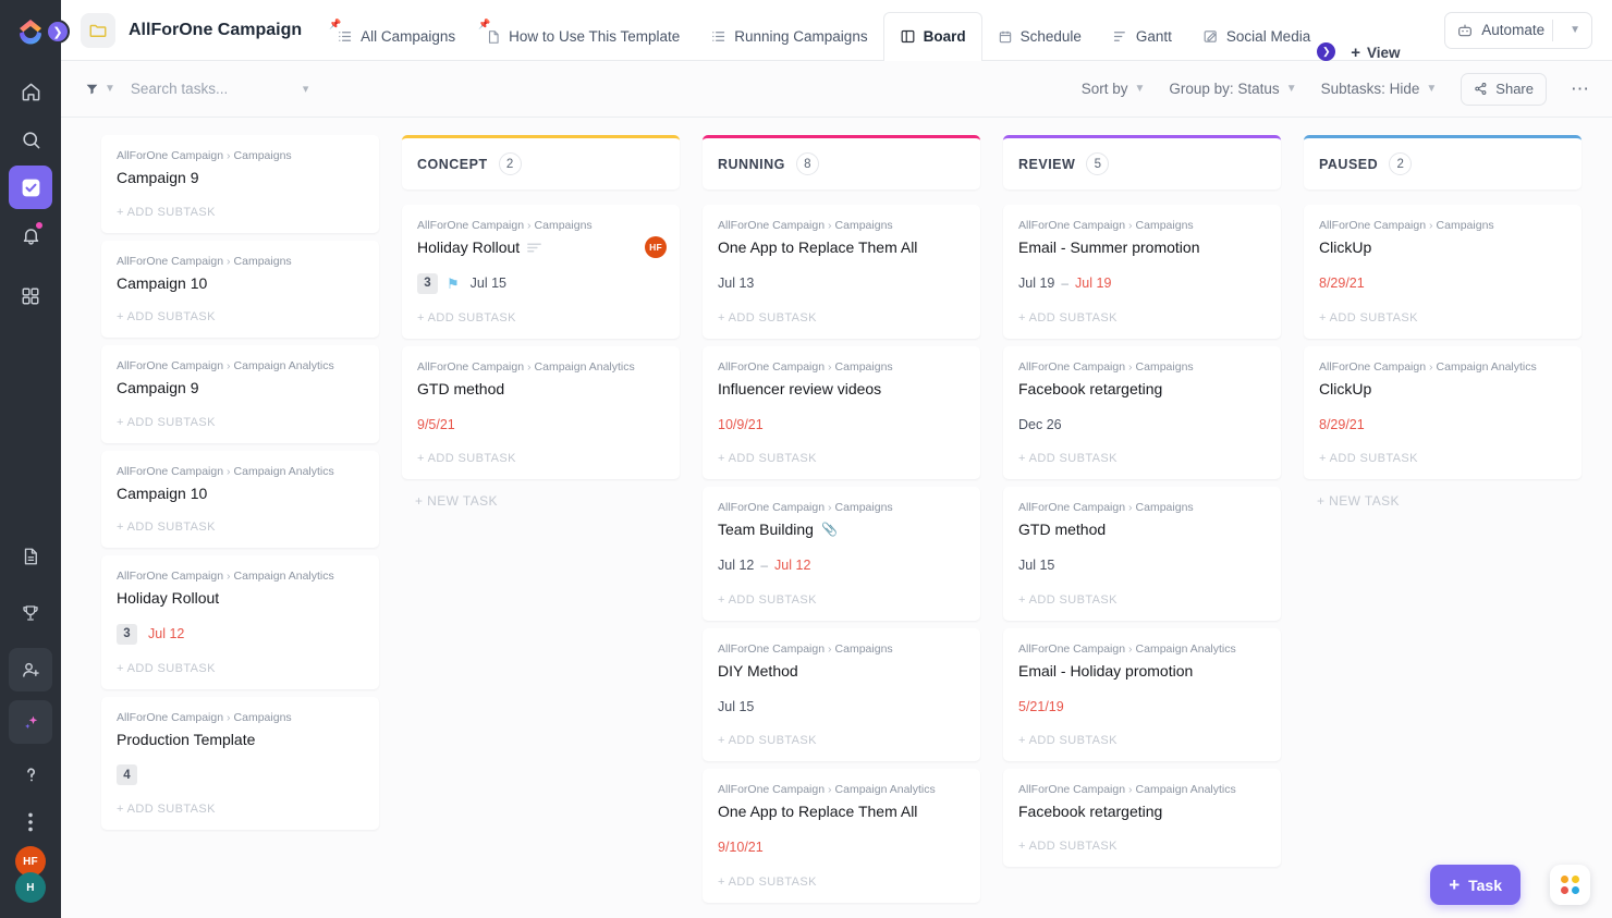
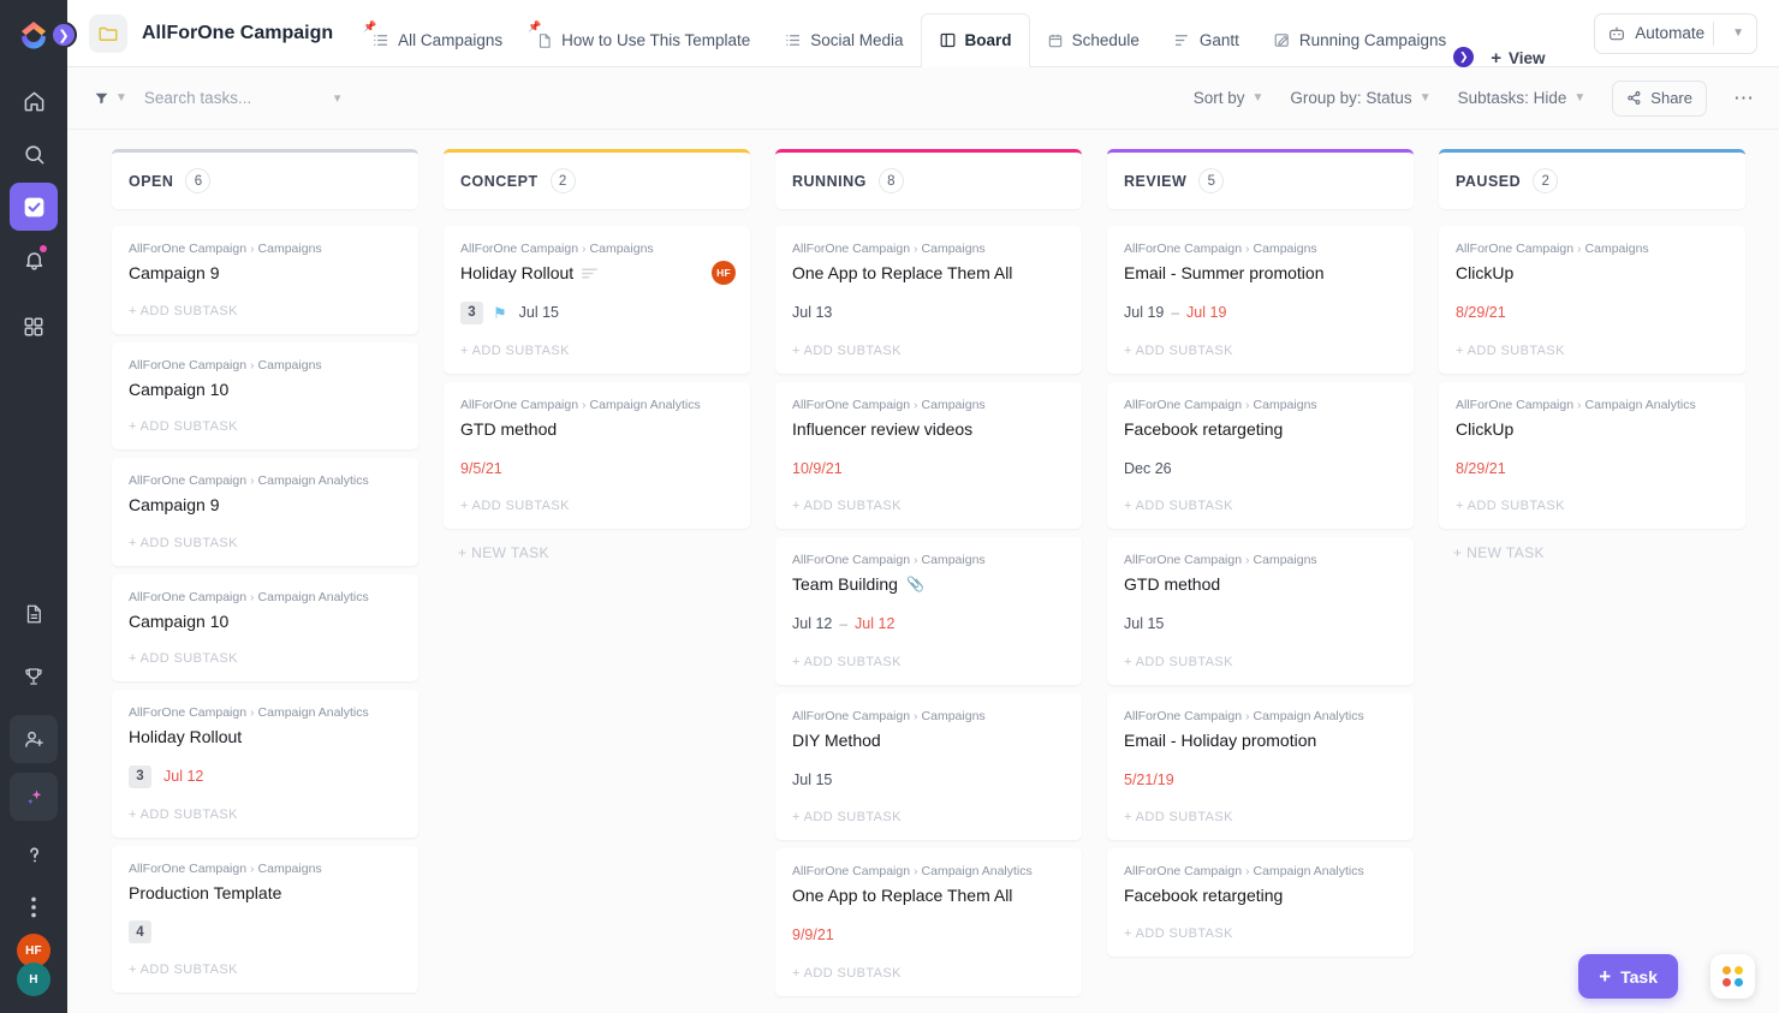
  ❯
  HF
  H
  AllForOne Campaign
  📌
  All Campaigns
  📌
  How to Use This Template
- Running Campaigns
+ Social Media
  Board
  Schedule
  Gantt
- Social Media
+ Running Campaigns
  ❯
  +
  View
  Automate
  ▼
  ▼
  Search tasks...
  ▾
  Sort by
  ▼
  Group by: Status
  ▼
  Subtasks: Hide
  ▼
  Share
  ⋯
+ OPEN
+ 6
  AllForOne Campaign › Campaigns
  Campaign 9
  + ADD SUBTASK
  AllForOne Campaign › Campaigns
  Campaign 10
  + ADD SUBTASK
  AllForOne Campaign › Campaign Analytics
  Campaign 9
  + ADD SUBTASK
  AllForOne Campaign › Campaign Analytics
  Campaign 10
  + ADD SUBTASK
  AllForOne Campaign › Campaign Analytics
  Holiday Rollout
  3
  Jul 12
  + ADD SUBTASK
  AllForOne Campaign › Campaigns
  Production Template
  4
  + ADD SUBTASK
  CONCEPT
  2
  AllForOne Campaign › Campaigns
  Holiday Rollout
  HF
  3
  ⚑
  Jul 15
  + ADD SUBTASK
  AllForOne Campaign › Campaign Analytics
  GTD method
  9/5/21
  + ADD SUBTASK
  + NEW TASK
  RUNNING
  8
  AllForOne Campaign › Campaigns
  One App to Replace Them All
  Jul 13
  + ADD SUBTASK
  AllForOne Campaign › Campaigns
  Influencer review videos
  10/9/21
  + ADD SUBTASK
  AllForOne Campaign › Campaigns
  Team Building
  📎
  Jul 12
  –
  Jul 12
  + ADD SUBTASK
  AllForOne Campaign › Campaigns
  DIY Method
  Jul 15
  + ADD SUBTASK
  AllForOne Campaign › Campaign Analytics
  One App to Replace Them All
- 9/10/21
+ 9/9/21
  + ADD SUBTASK
  REVIEW
  5
  AllForOne Campaign › Campaigns
  Email - Summer promotion
  Jul 19
  –
  Jul 19
  + ADD SUBTASK
  AllForOne Campaign › Campaigns
  Facebook retargeting
  Dec 26
  + ADD SUBTASK
  AllForOne Campaign › Campaigns
  GTD method
  Jul 15
  + ADD SUBTASK
  AllForOne Campaign › Campaign Analytics
  Email - Holiday promotion
  5/21/19
  + ADD SUBTASK
  AllForOne Campaign › Campaign Analytics
  Facebook retargeting
  + ADD SUBTASK
  PAUSED
  2
  AllForOne Campaign › Campaigns
  ClickUp
  8/29/21
  + ADD SUBTASK
  AllForOne Campaign › Campaign Analytics
  ClickUp
  8/29/21
  + ADD SUBTASK
  + NEW TASK
  +
  Task
